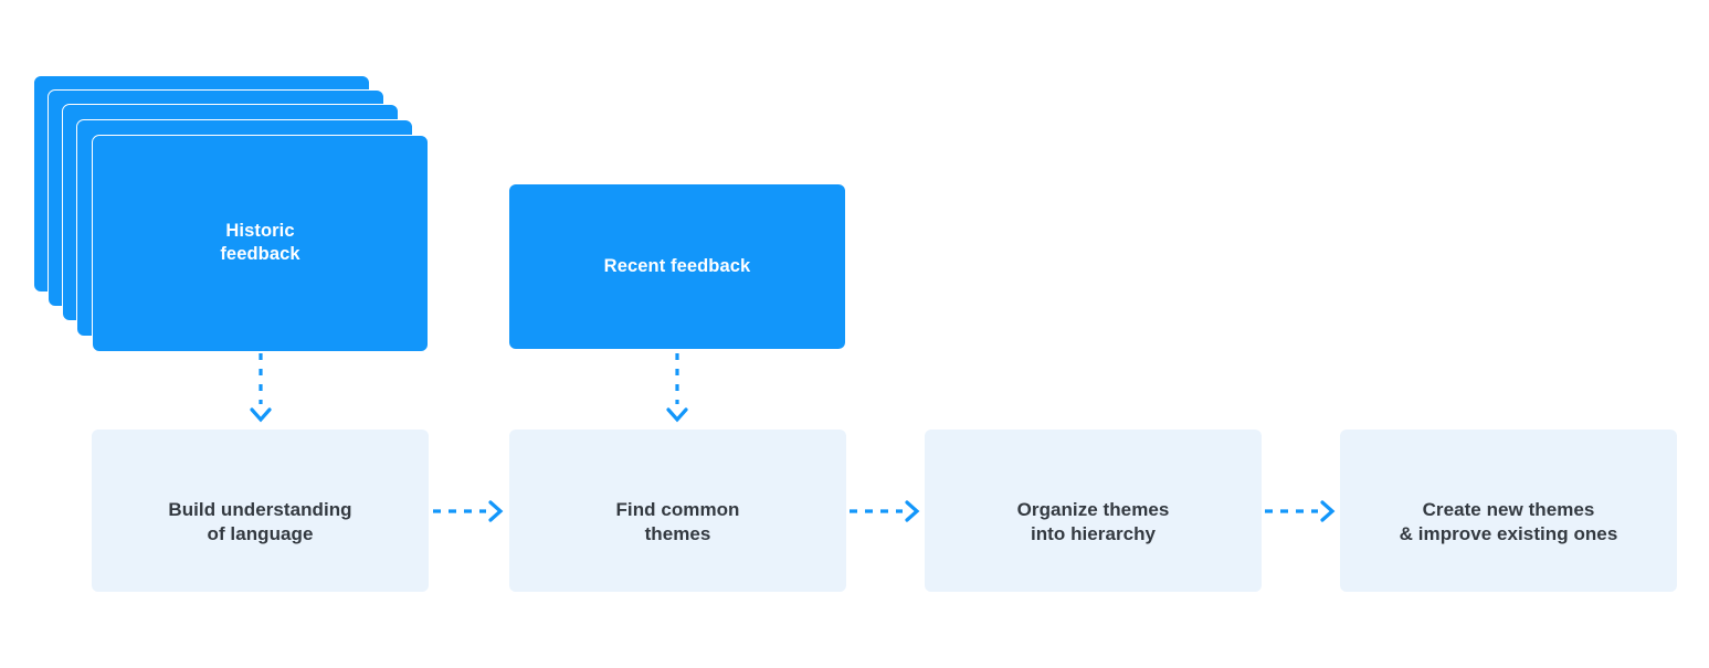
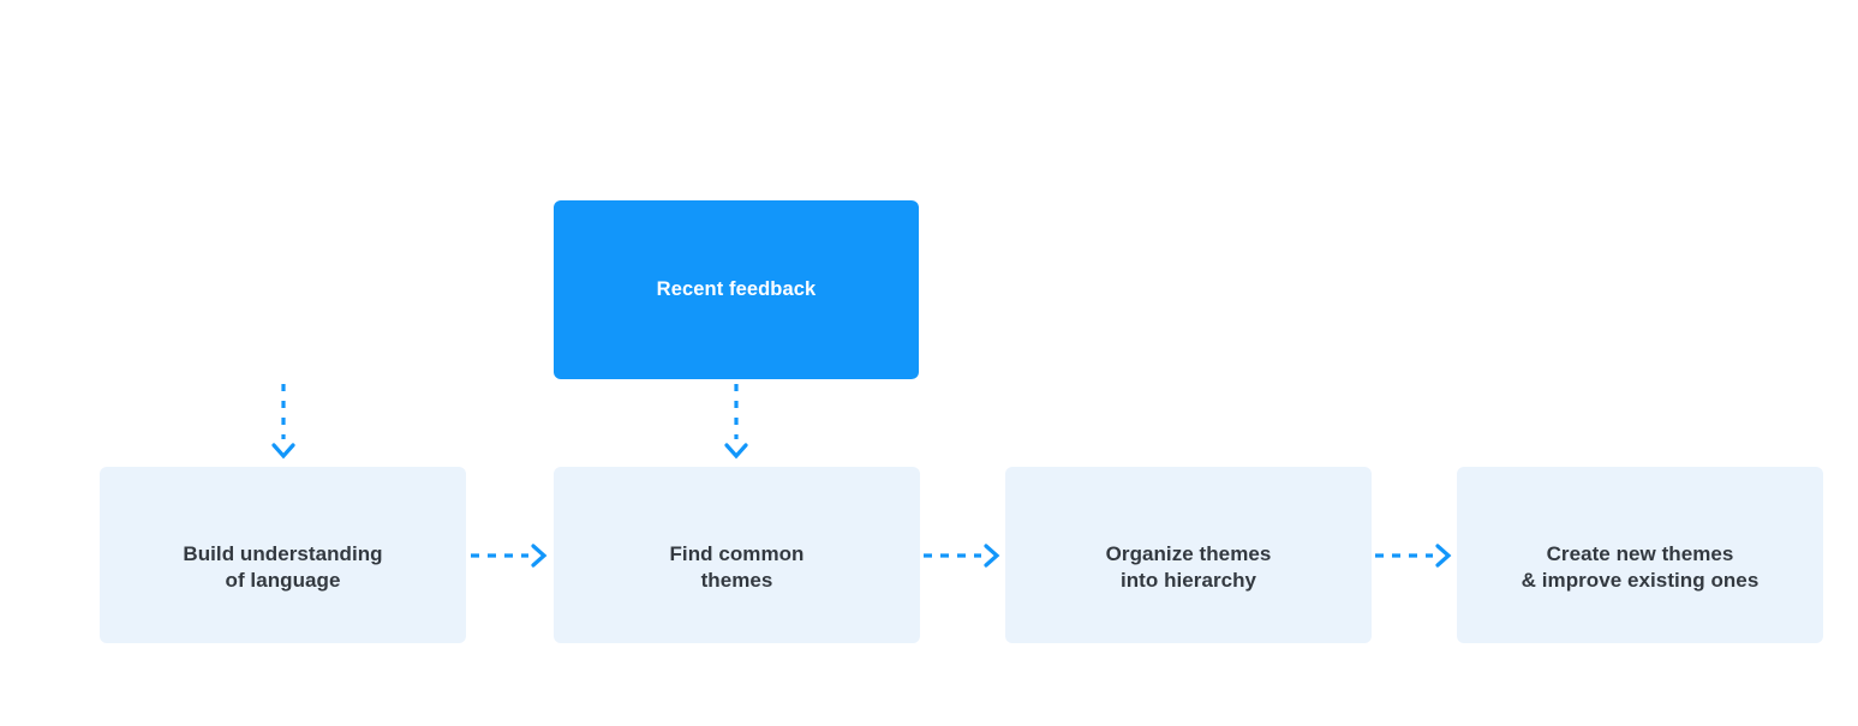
- Historic
- feedback
  Recent feedback
  Build understanding
  of language
  Find common
  themes
  Organize themes
  into hierarchy
  Create new themes
  & improve existing ones
